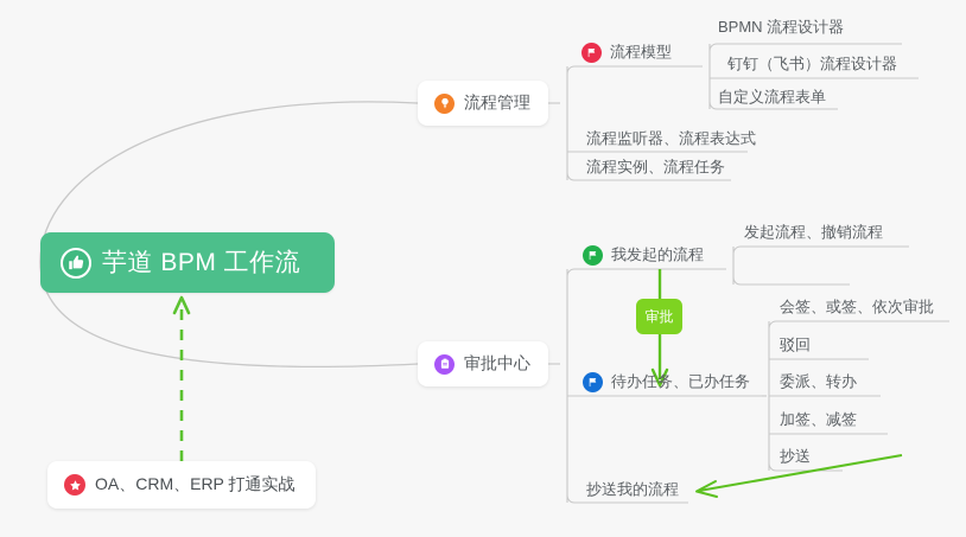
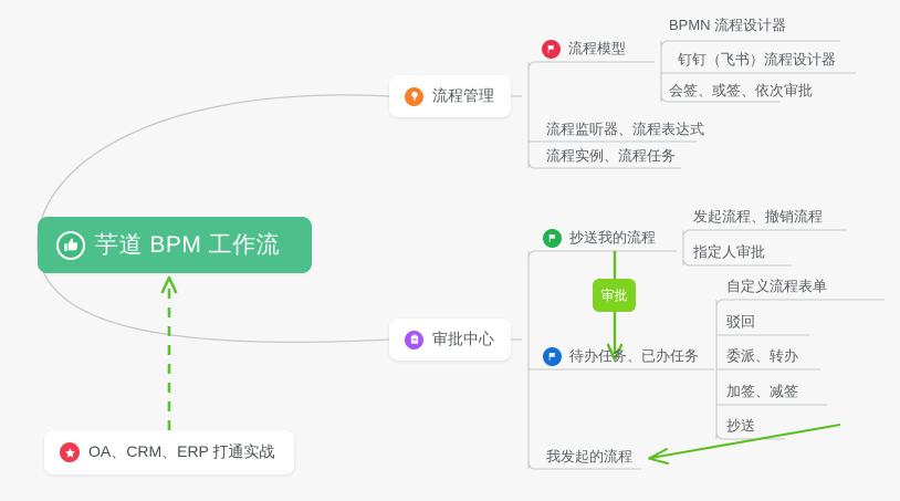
  芋道 BPM 工作流
  流程管理
  审批中心
  流程模型
  流程监听器、流程表达式
  流程实例、流程任务
  BPMN 流程设计器
  钉钉（飞书）流程设计器
- 自定义流程表单
+ 会签、或签、依次审批
- 我发起的流程
+ 抄送我的流程
  待办任务、已办任务
- 抄送我的流程
+ 我发起的流程
  发起流程、撤销流程
+ 指定人审批
- 会签、或签、依次审批
+ 自定义流程表单
  驳回
  委派、转办
  加签、减签
  抄送
  审批
  OA、CRM、ERP 打通实战
